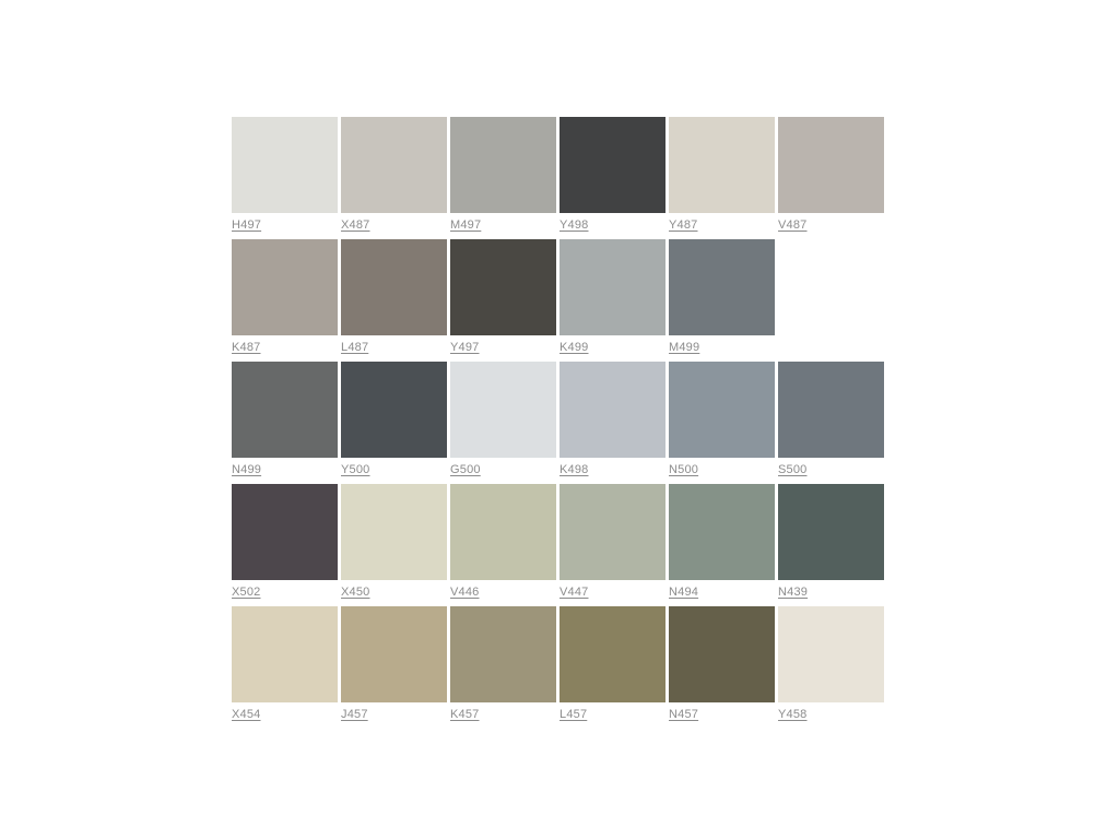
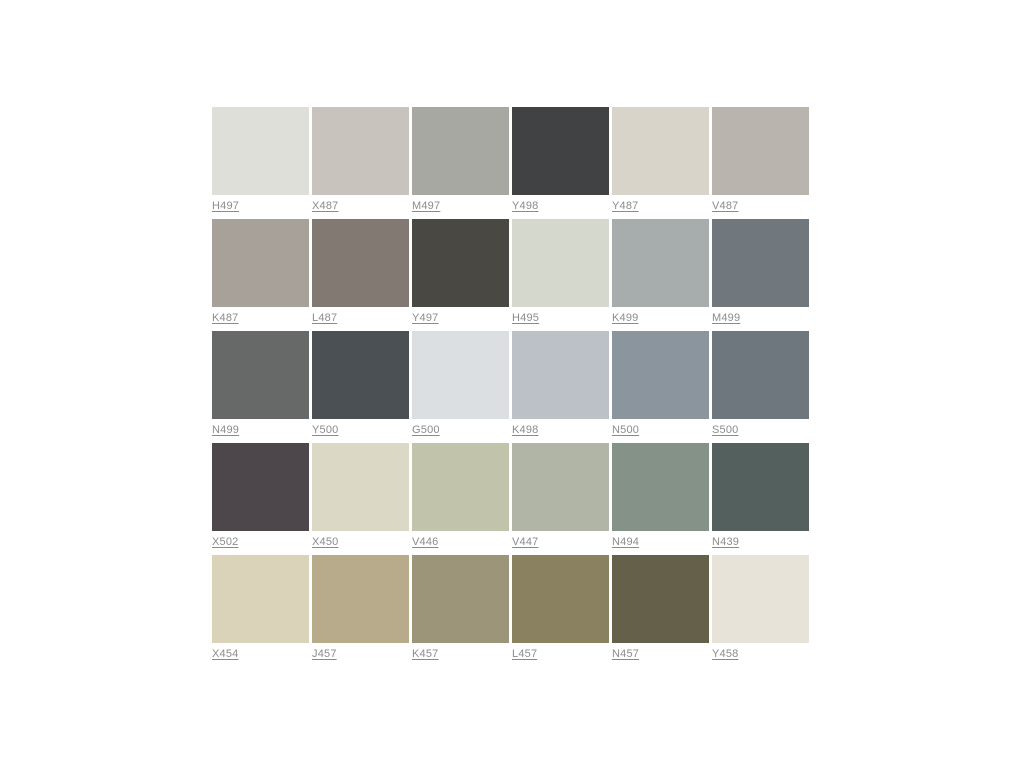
  H497
  X487
  M497
  Y498
  Y487
  V487
  K487
  L487
  Y497
+ H495
  K499
  M499
  N499
  Y500
  G500
  K498
  N500
  S500
  X502
  X450
  V446
  V447
  N494
  N439
  X454
  J457
  K457
  L457
  N457
  Y458
